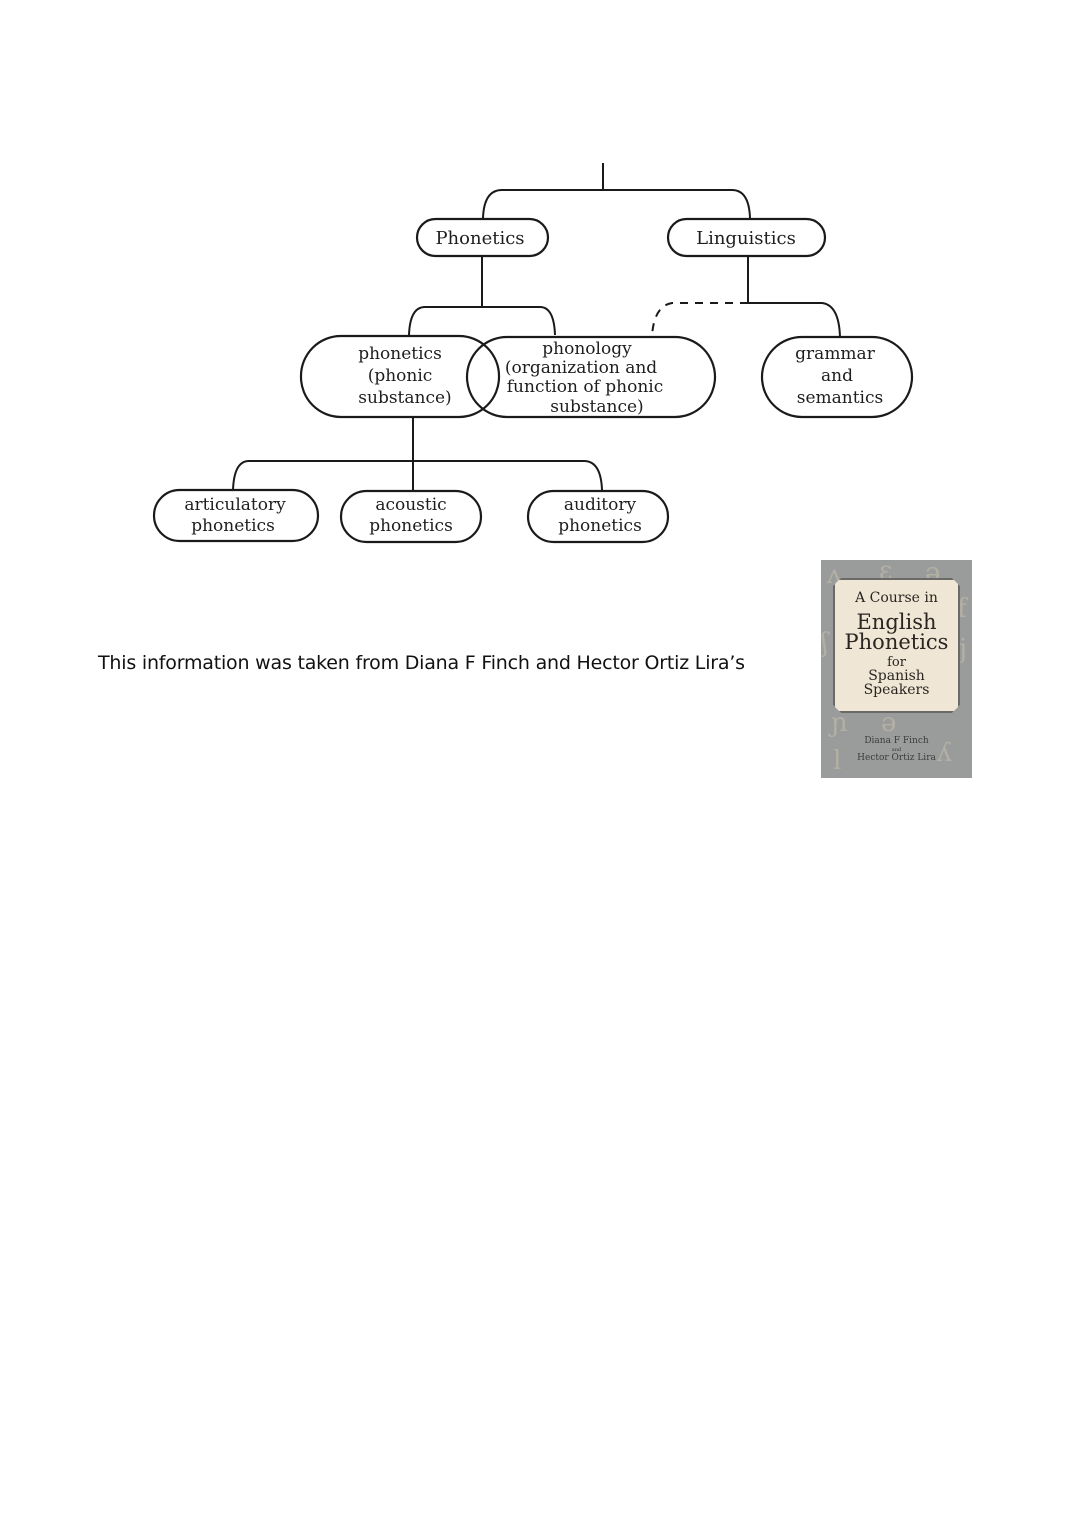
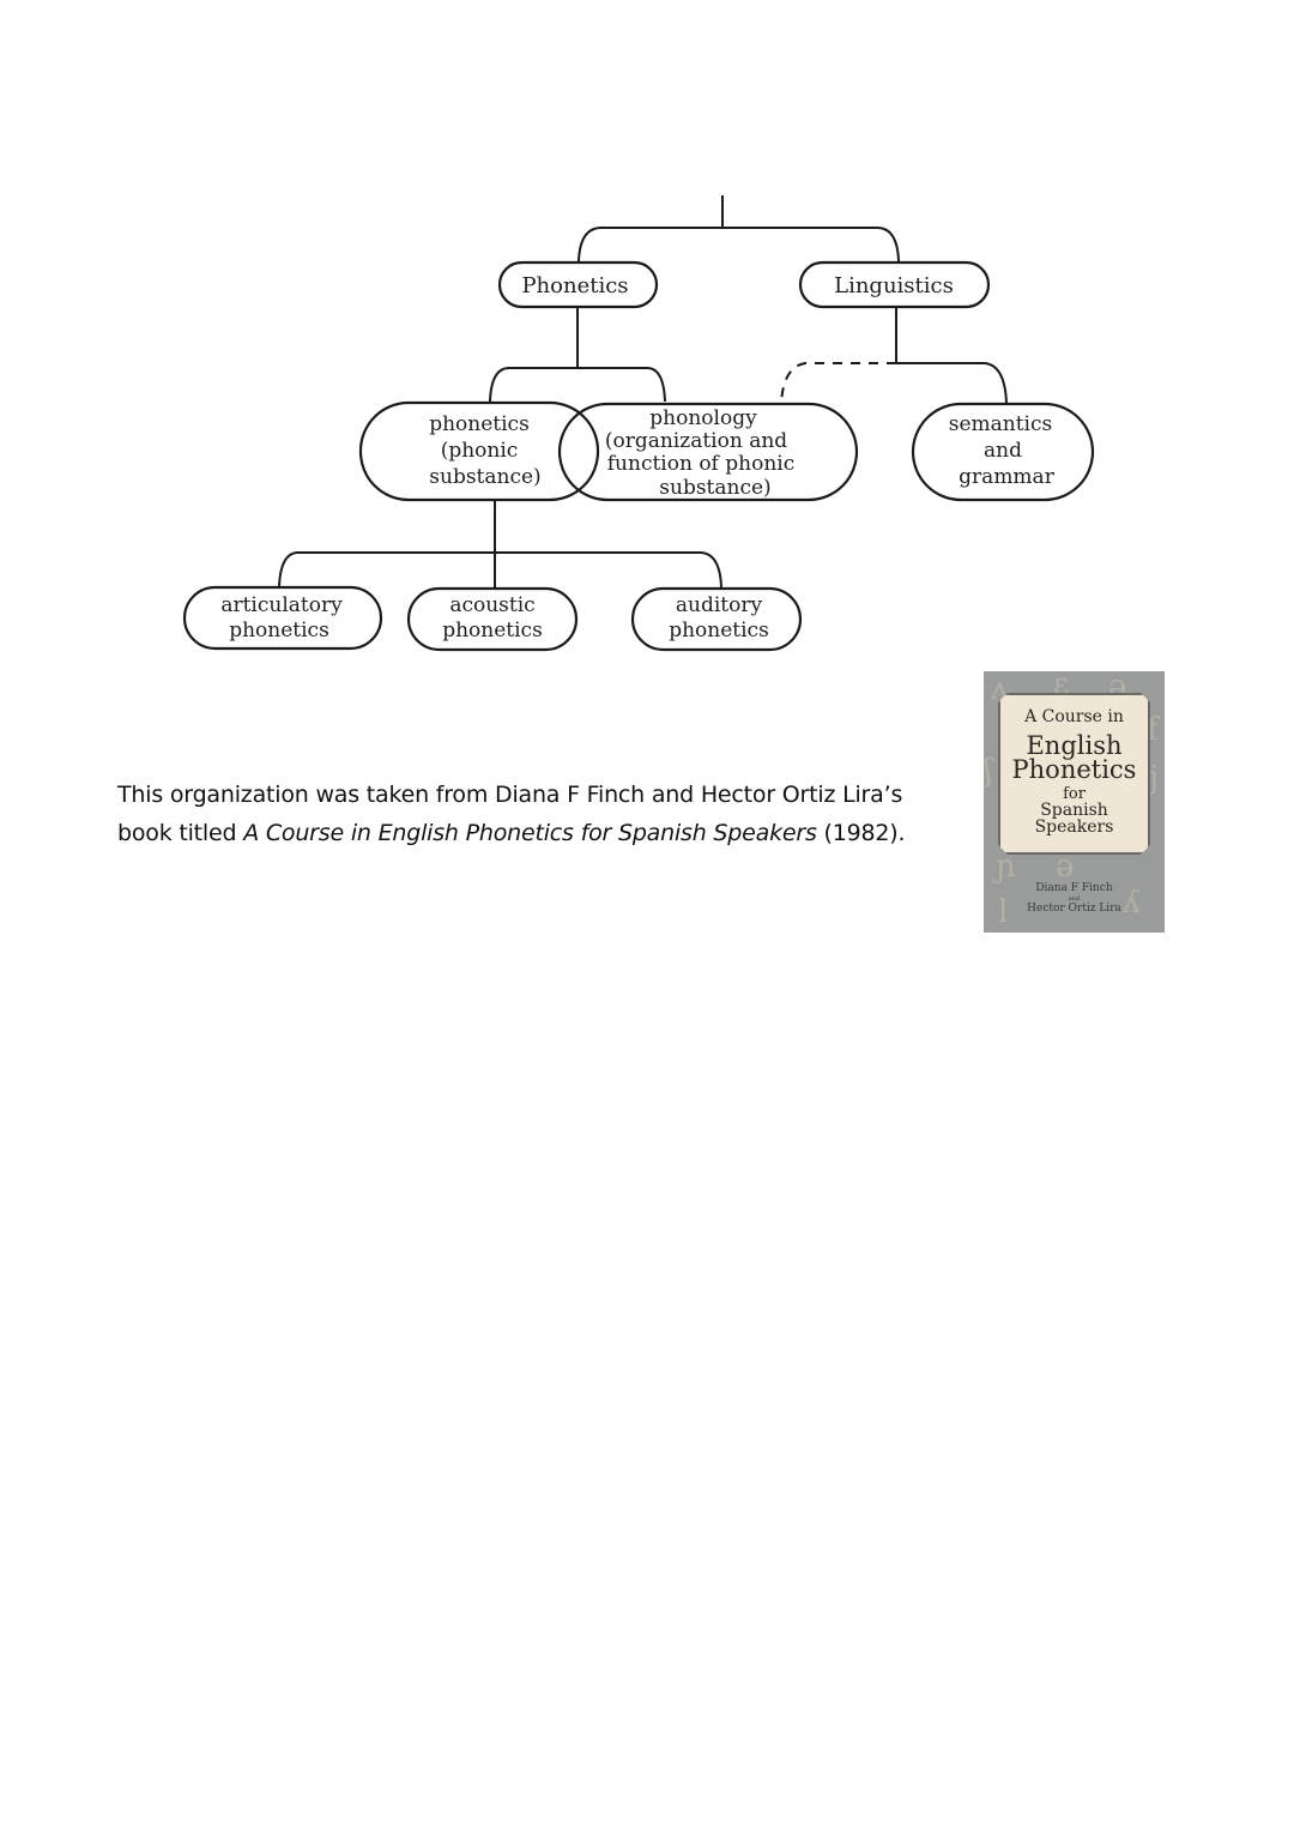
  Phonetics
  Linguistics
  phonetics
  (phonic
  substance)
  phonology
  (organization and
  function of phonic
  substance)
- grammar
+ semantics
  and
- semantics
+ grammar
  articulatory
  phonetics
  acoustic
  phonetics
  auditory
  phonetics
- This information was taken from Diana F Finch and Hector Ortiz Lira’s
+ This organization was taken from Diana F Finch and Hector Ortiz Lira’s
+ book titled A Course in English Phonetics for Spanish Speakers (1982).
  ʌ
  ɛ
  ə
  f
  j
  ʃ
  ɲ
  ə
  ʎ
  l
  A Course in
  English
  Phonetics
  for
  Spanish
  Speakers
  Diana F Finch
  Hector Ortiz Lira
